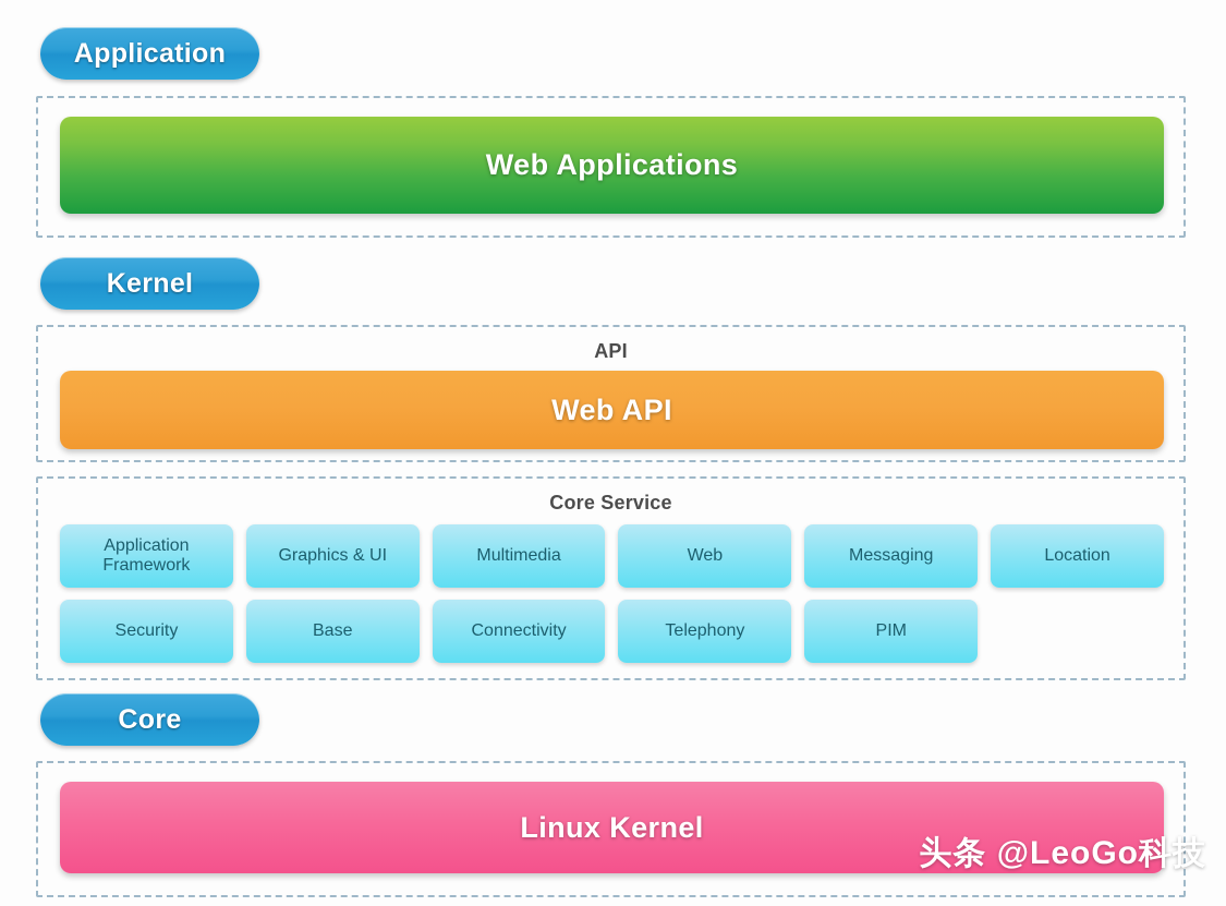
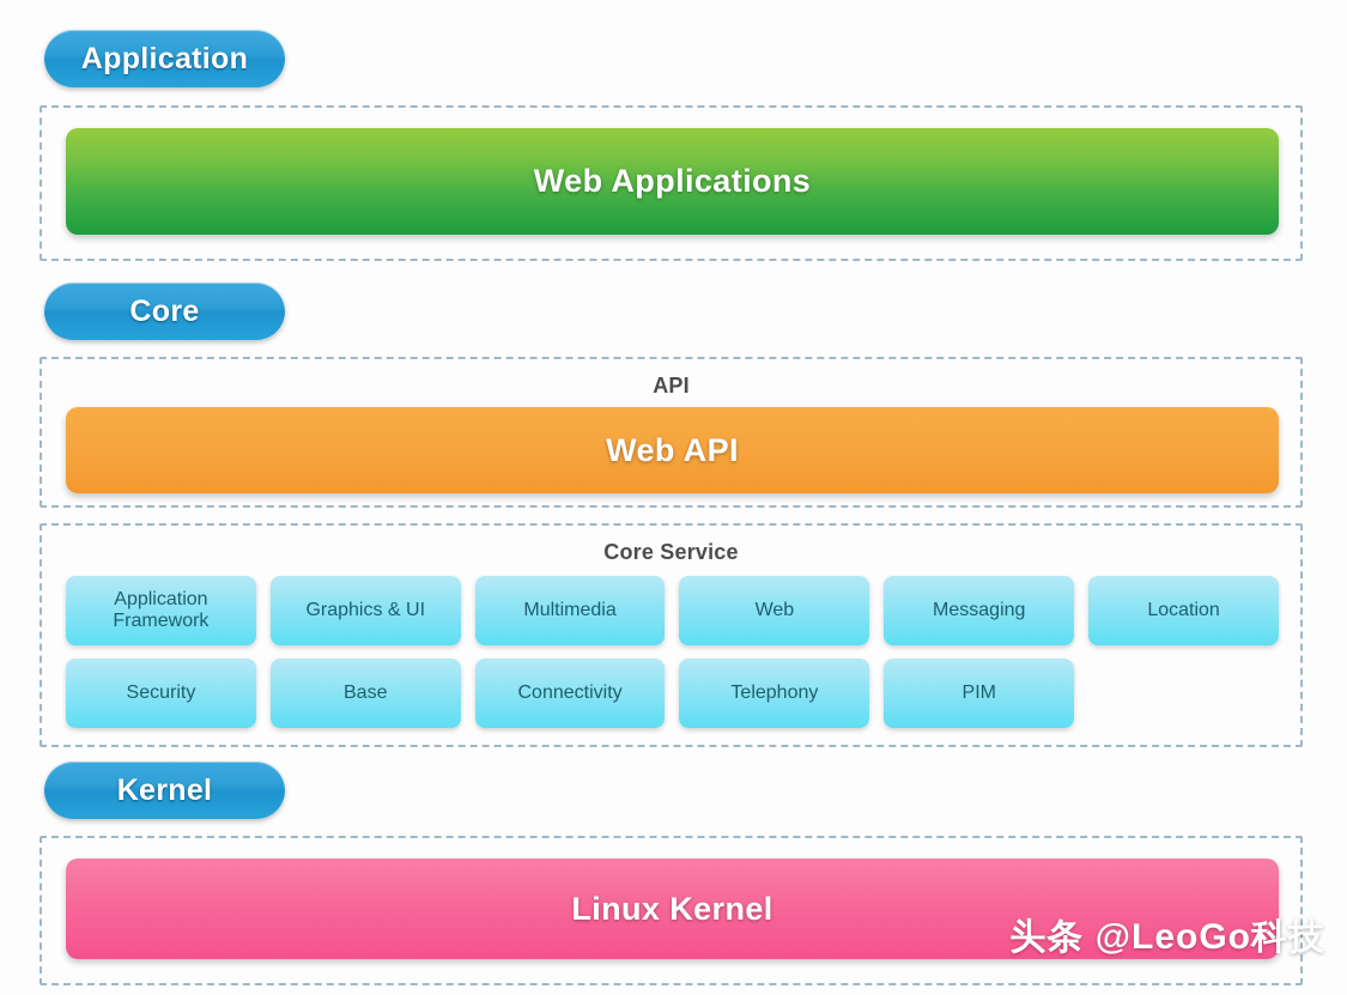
  Application
  Web Applications
- Kernel
+ Core
  API
  Web API
  Core Service
  Application
  Framework
  Graphics & UI
  Multimedia
  Web
  Messaging
  Location
  Security
  Base
  Connectivity
  Telephony
  PIM
- Core
+ Kernel
  Linux Kernel
  头条 @LeoGo科技
